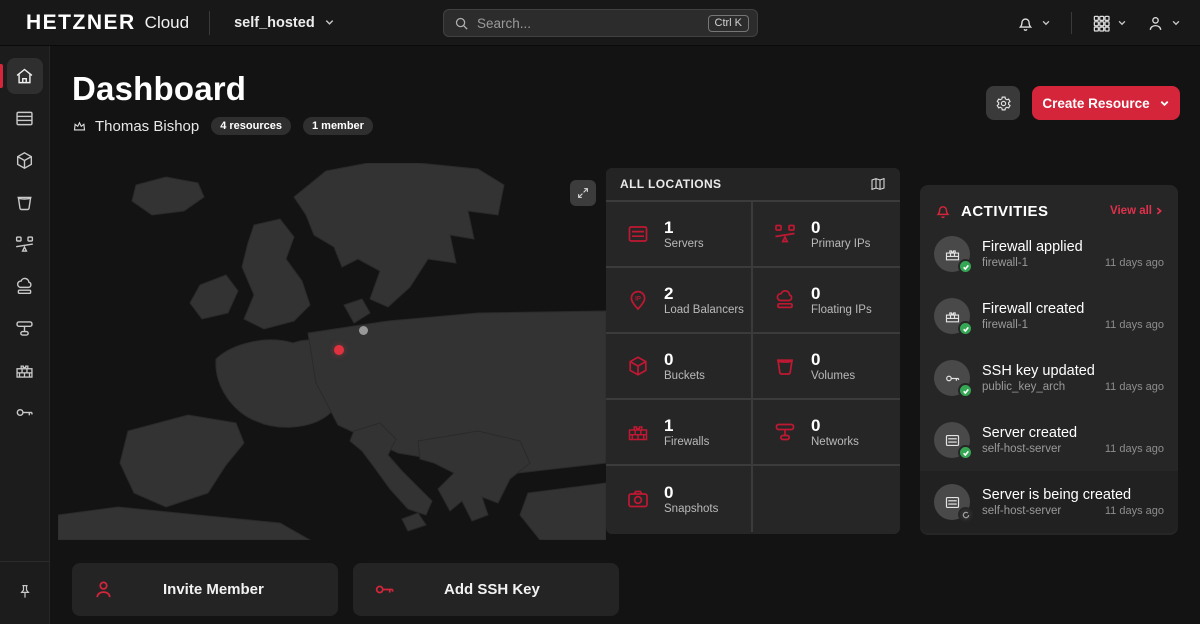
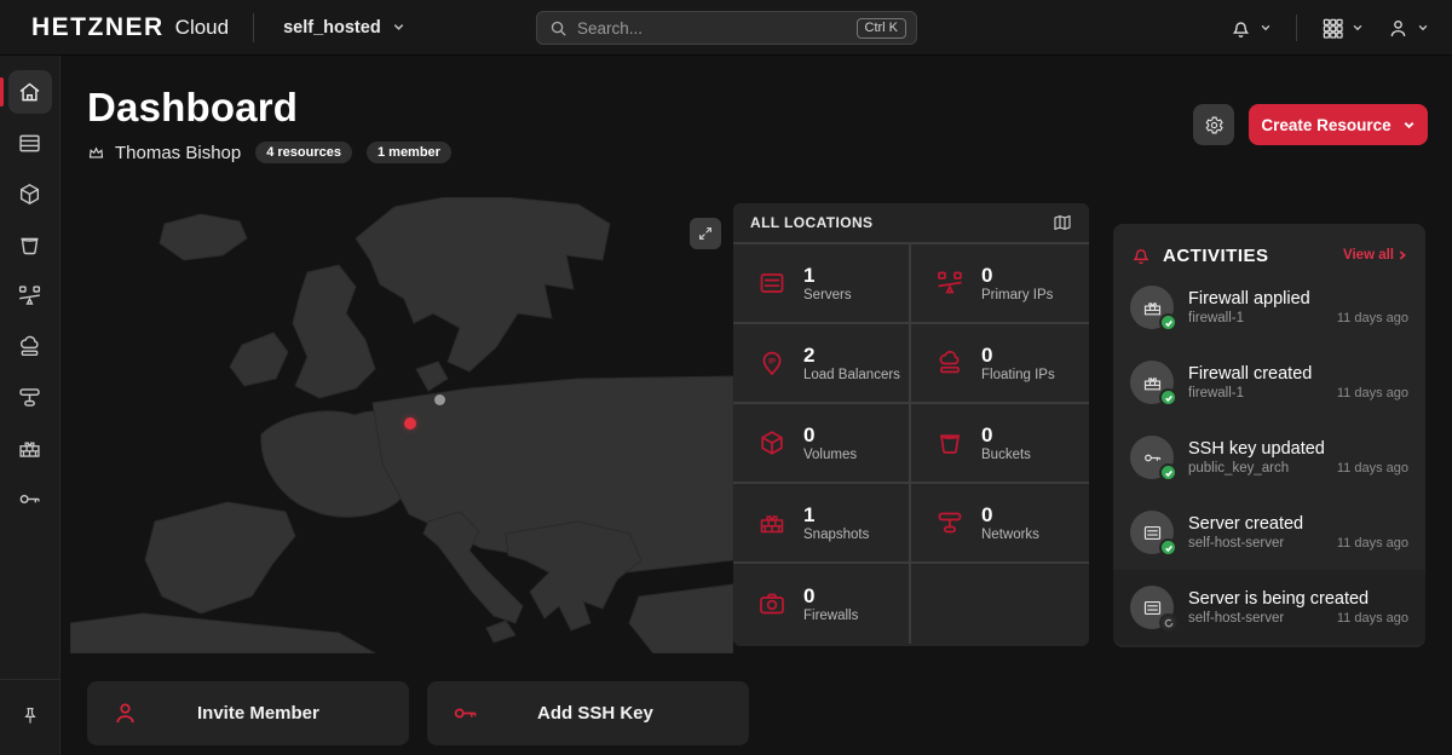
  HETZNER
  Cloud
  self_hosted
  Search...
  Ctrl K
  Dashboard
  Thomas Bishop
  4 resources
  1 member
  Create Resource
  ALL LOCATIONS
  1
  Servers
  0
  Primary IPs
  2
  Load Balancers
  0
  Floating IPs
  0
- Buckets
+ Volumes
  0
- Volumes
+ Buckets
  1
- Firewalls
+ Snapshots
  0
  Networks
  0
- Snapshots
+ Firewalls
  ACTIVITIES
  View all
  Firewall applied
  firewall-1
  11 days ago
  Firewall created
  firewall-1
  11 days ago
  SSH key updated
  public_key_arch
  11 days ago
  Server created
  self-host-server
  11 days ago
  Server is being created
  self-host-server
  11 days ago
  Invite Member
  Add SSH Key
